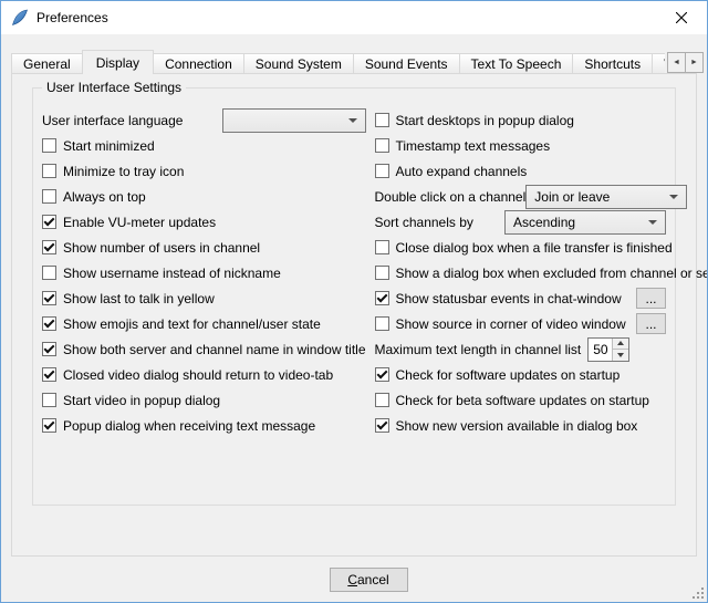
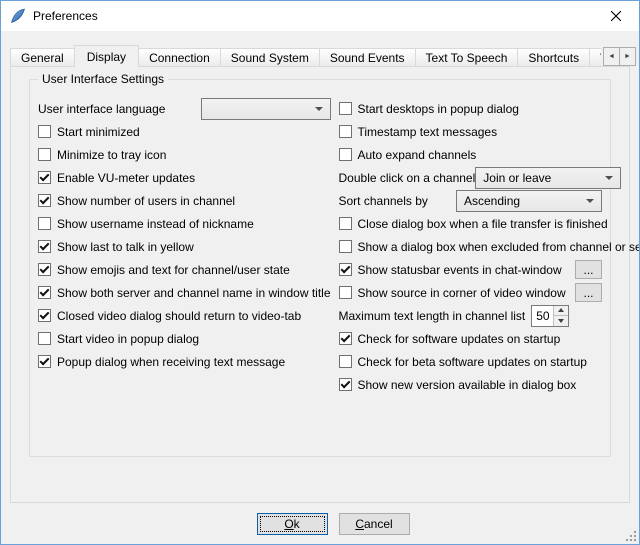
  Preferences
  General
  Display
  Connection
  Sound System
  Sound Events
  Text To Speech
  Shortcuts
  User Interface Settings
  User interface language
  Start minimized
  Minimize to tray icon
- Always on top
  Enable VU-meter updates
  Show number of users in channel
  Show username instead of nickname
  Show last to talk in yellow
  Show emojis and text for channel/user state
  Show both server and channel name in window title
  Closed video dialog should return to video-tab
  Start video in popup dialog
  Popup dialog when receiving text message
  Start desktops in popup dialog
  Timestamp text messages
  Auto expand channels
  Double click on a channel
  Join or leave
  Sort channels by
  Ascending
  Close dialog box when a file transfer is finished
  Show a dialog box when excluded from channel or se
  Show statusbar events in chat-window
  ...
  Show source in corner of video window
  ...
  Maximum text length in channel list
  50
  Check for software updates on startup
  Check for beta software updates on startup
  Show new version available in dialog box
+ Ok
  Cancel
